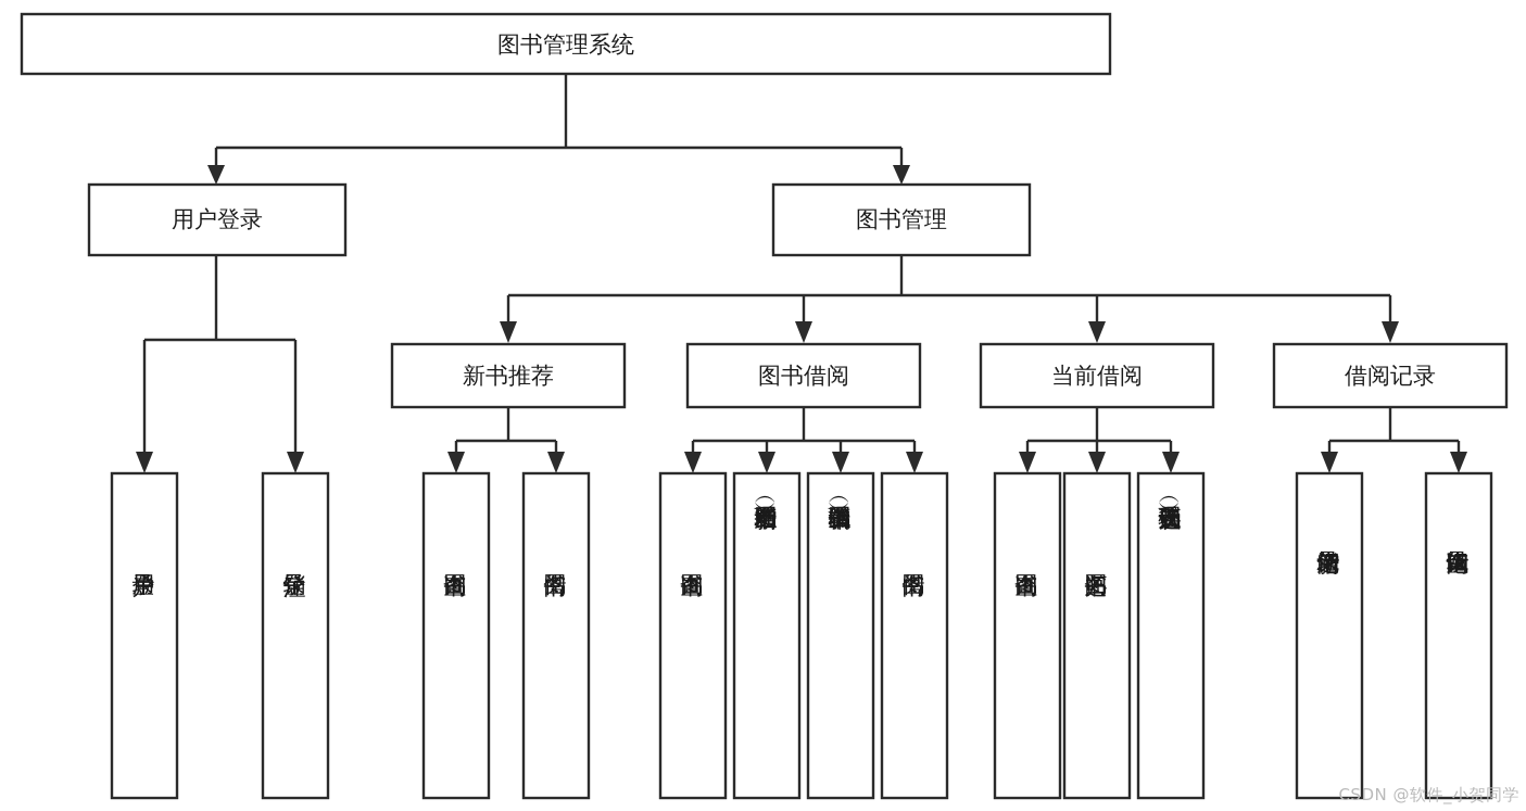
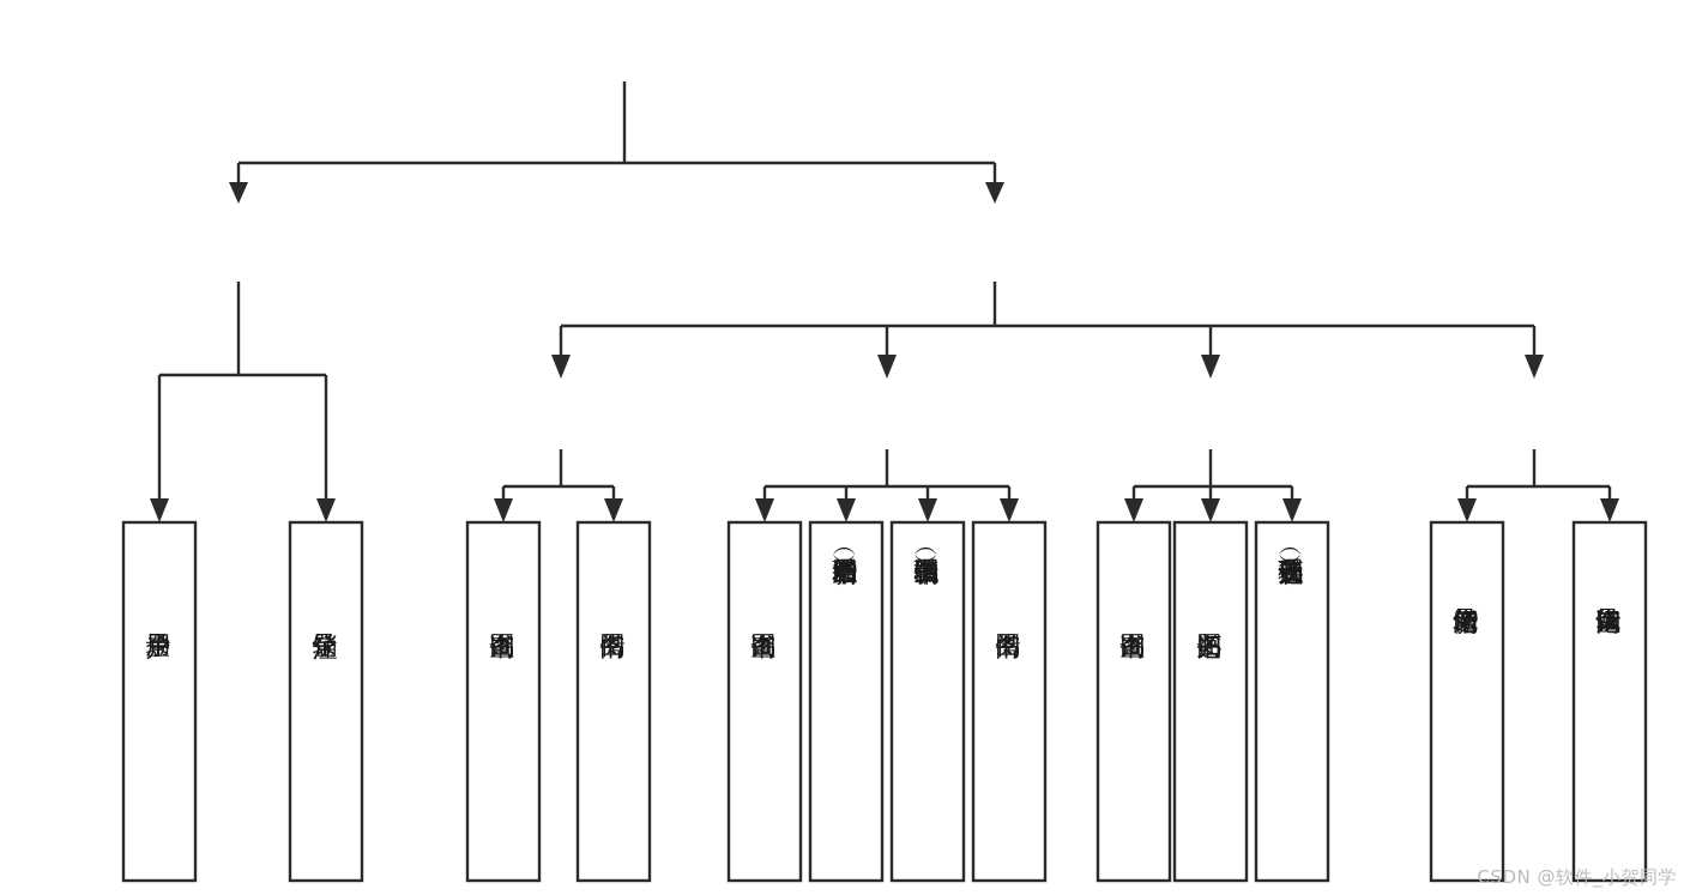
- 图书管理系统
- 用户登录
- 图书管理
- 新书推荐
- 图书借阅
- 当前借阅
- 借阅记录
  CSDN @软件_小贺同学
